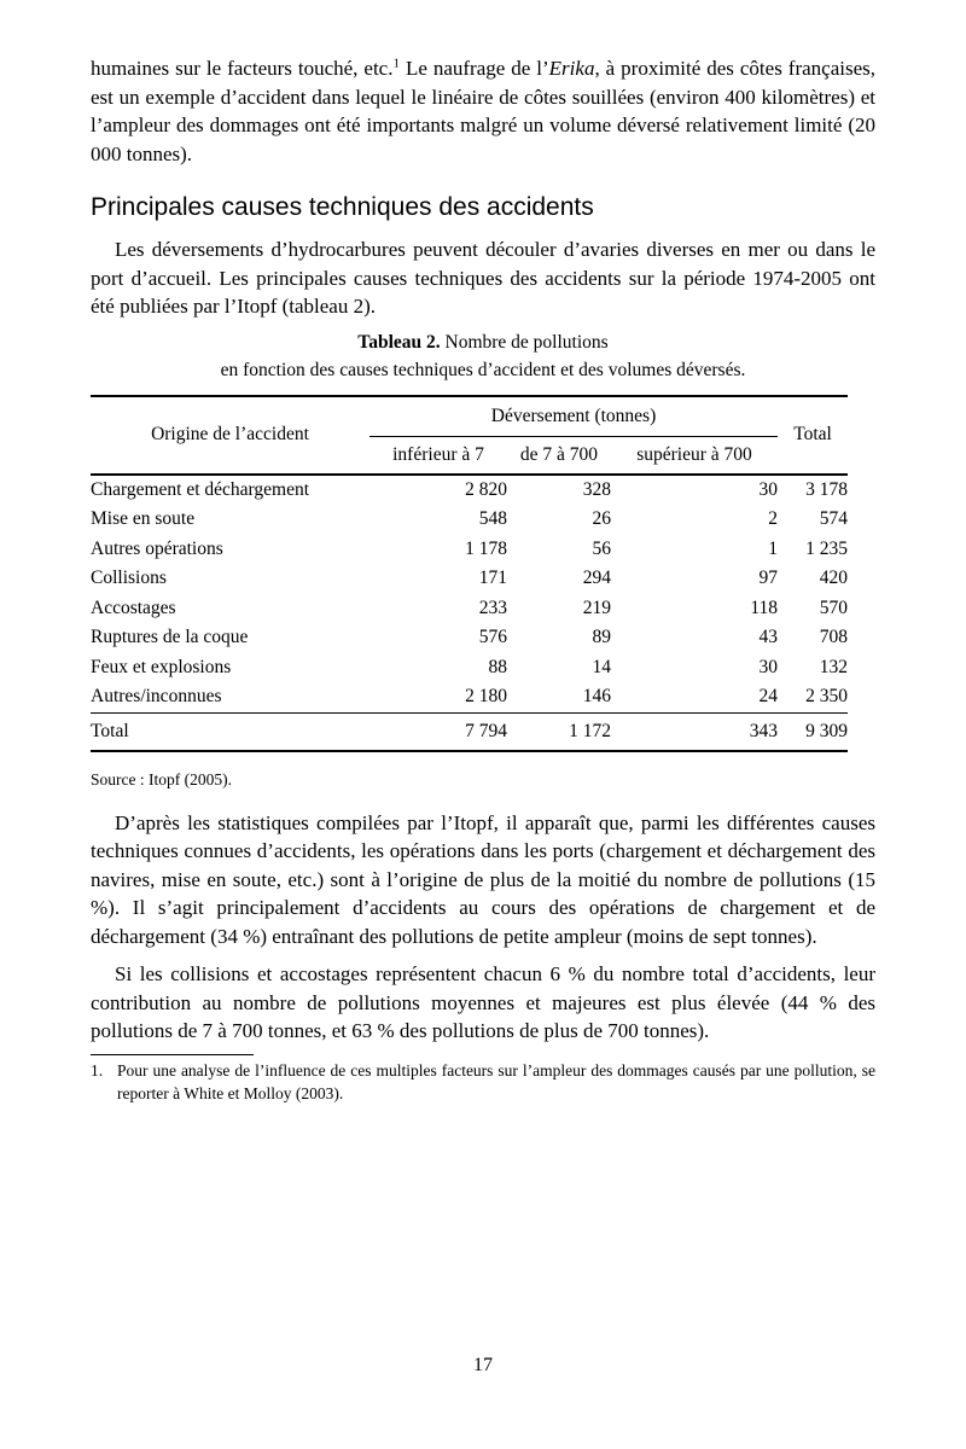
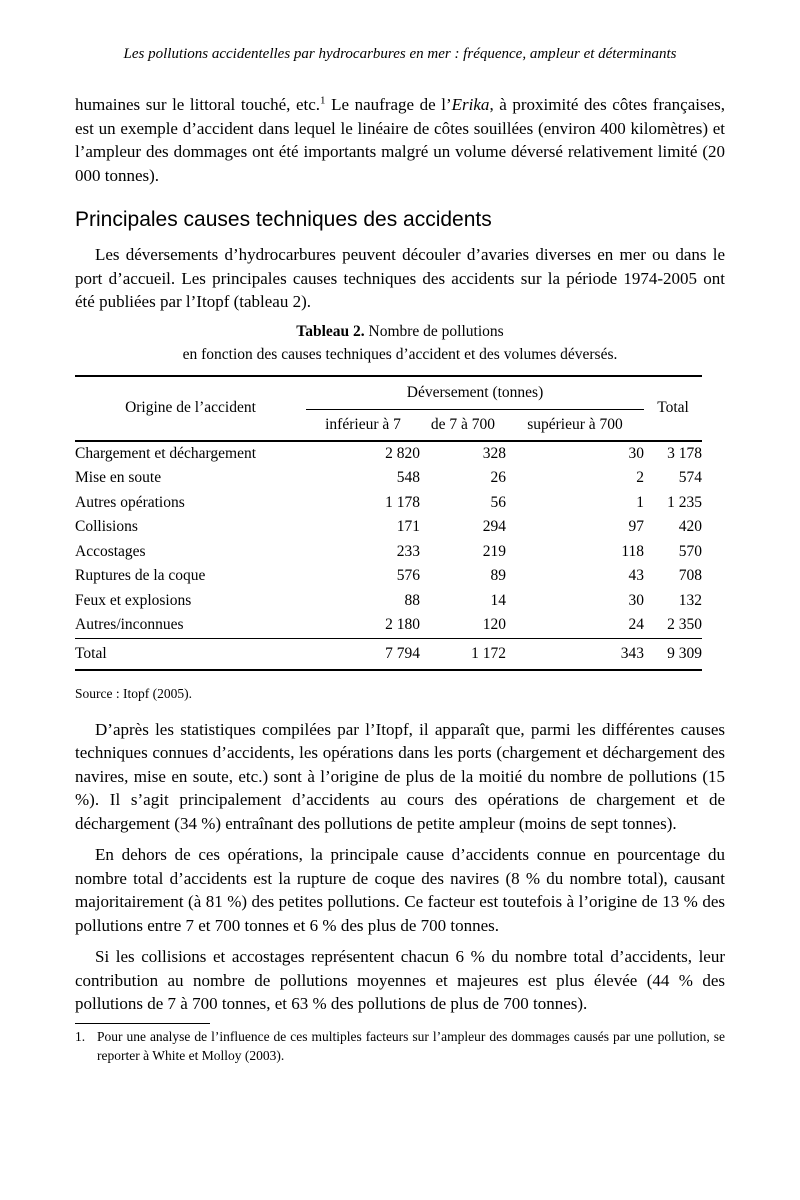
+ Les pollutions accidentelles par hydrocarbures en mer : fréquence, ampleur et déterminants
- humaines sur le facteurs touché, etc.1 Le naufrage de l’Erika, à proximité des côtes françaises, est un exemple d’accident dans lequel le linéaire de côtes souillées (environ 400 kilomètres) et l’ampleur des dommages ont été importants malgré un volume déversé relativement limité (20 000 tonnes).
+ humaines sur le littoral touché, etc.1 Le naufrage de l’Erika, à proximité des côtes françaises, est un exemple d’accident dans lequel le linéaire de côtes souillées (environ 400 kilomètres) et l’ampleur des dommages ont été importants malgré un volume déversé relativement limité (20 000 tonnes).
  Principales causes techniques des accidents
  Les déversements d’hydrocarbures peuvent découler d’avaries diverses en mer ou dans le port d’accueil. Les principales causes techniques des accidents sur la période 1974-2005 ont été publiées par l’Itopf (tableau 2).
  Tableau 2. Nombre de pollutions
  en fonction des causes techniques d’accident et des volumes déversés.
  Origine de l’accident	Déversement (tonnes)	Total
  inférieur à 7	de 7 à 700	supérieur à 700
  Chargement et déchargement	2 820	328	30	3 178
  Mise en soute	548	26	2	574
  Autres opérations	1 178	56	1	1 235
  Collisions	171	294	97	420
  Accostages	233	219	118	570
  Ruptures de la coque	576	89	43	708
  Feux et explosions	88	14	30	132
- Autres/inconnues	2 180	146	24	2 350
+ Autres/inconnues	2 180	120	24	2 350
  Total	7 794	1 172	343	9 309
  Source : Itopf (2005).
  D’après les statistiques compilées par l’Itopf, il apparaît que, parmi les différentes causes techniques connues d’accidents, les opérations dans les ports (chargement et déchargement des navires, mise en soute, etc.) sont à l’origine de plus de la moitié du nombre de pollutions (15 %). Il s’agit principalement d’accidents au cours des opérations de chargement et de déchargement (34 %) entraînant des pollutions de petite ampleur (moins de sept tonnes).
+ En dehors de ces opérations, la principale cause d’accidents connue en pourcentage du nombre total d’accidents est la rupture de coque des navires (8 % du nombre total), causant majoritairement (à 81 %) des petites pollutions. Ce facteur est toutefois à l’origine de 13 % des pollutions entre 7 et 700 tonnes et 6 % des plus de 700 tonnes.
  Si les collisions et accostages représentent chacun 6 % du nombre total d’accidents, leur contribution au nombre de pollutions moyennes et majeures est plus élevée (44 % des pollutions de 7 à 700 tonnes, et 63 % des pollutions de plus de 700 tonnes).
  1.
  Pour une analyse de l’influence de ces multiples facteurs sur l’ampleur des dommages causés par une pollution, se reporter à White et Molloy (2003).
- 17
